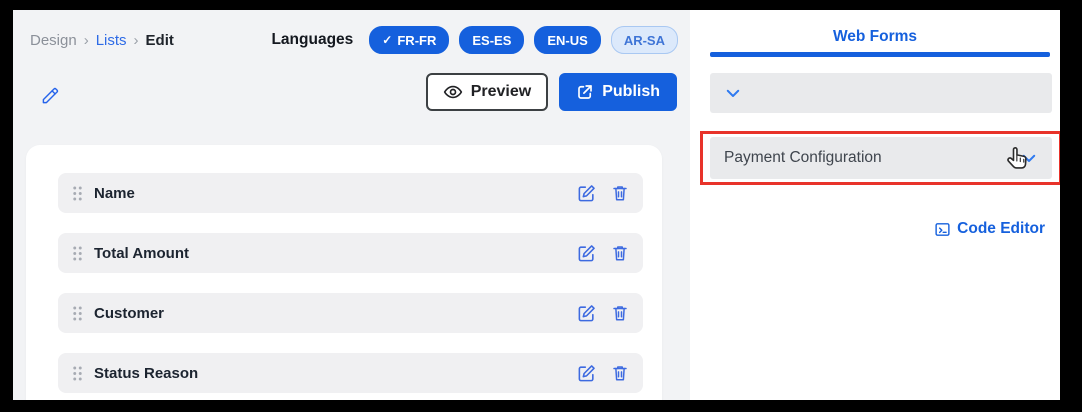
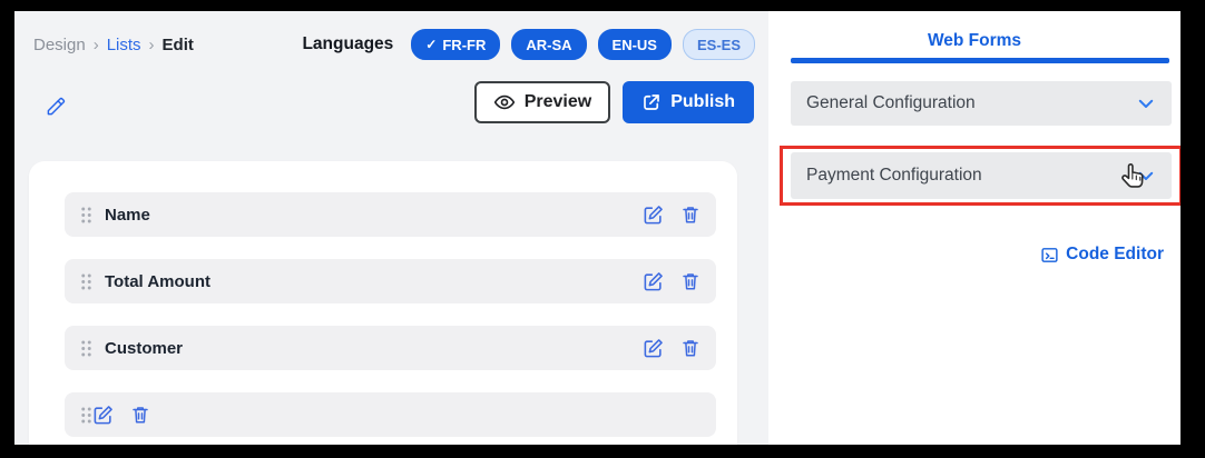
  Design
  ›
  Lists
  ›
  Edit
  Languages
  ✓
  FR-FR
- ES-ES
+ AR-SA
  EN-US
- AR-SA
+ ES-ES
  Preview
  Publish
  Name
  Total Amount
  Customer
- Status Reason
  Web Forms
+ General Configuration
  Payment Configuration
  Code Editor
